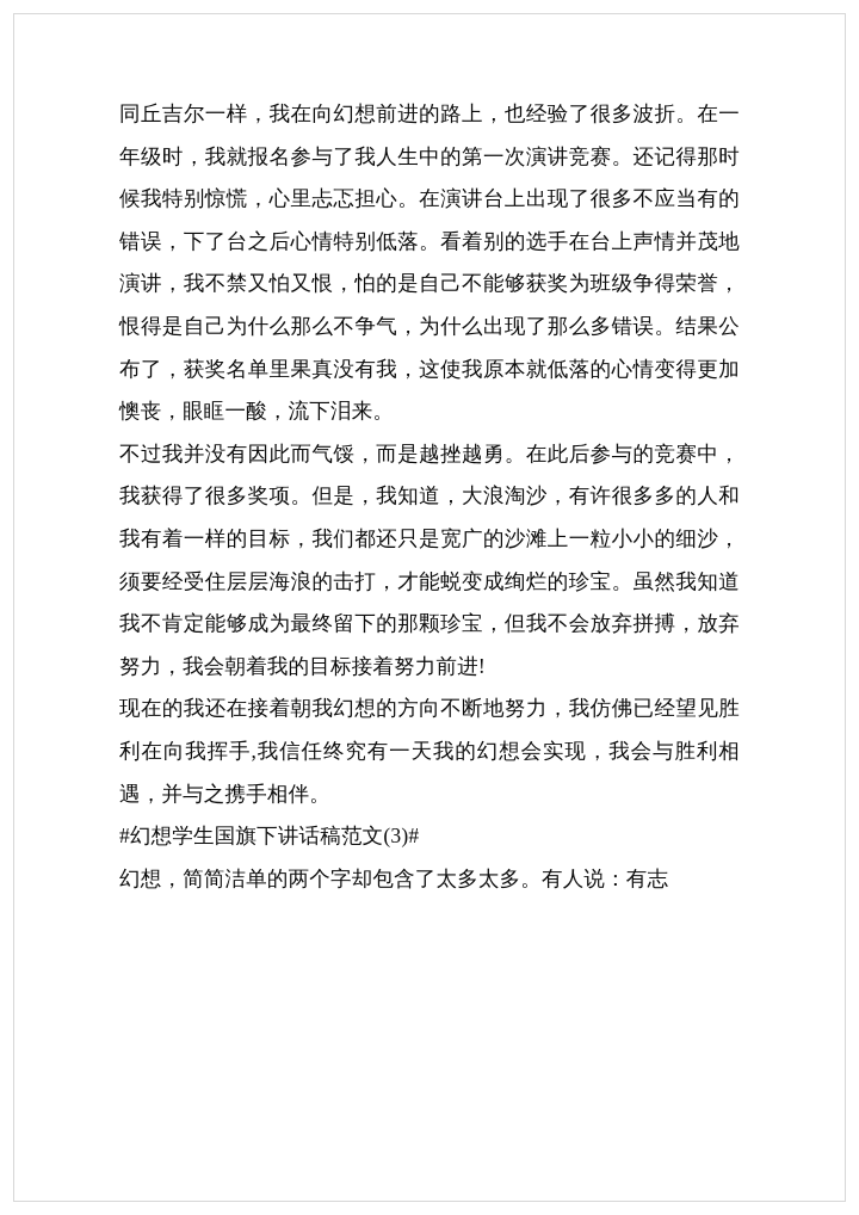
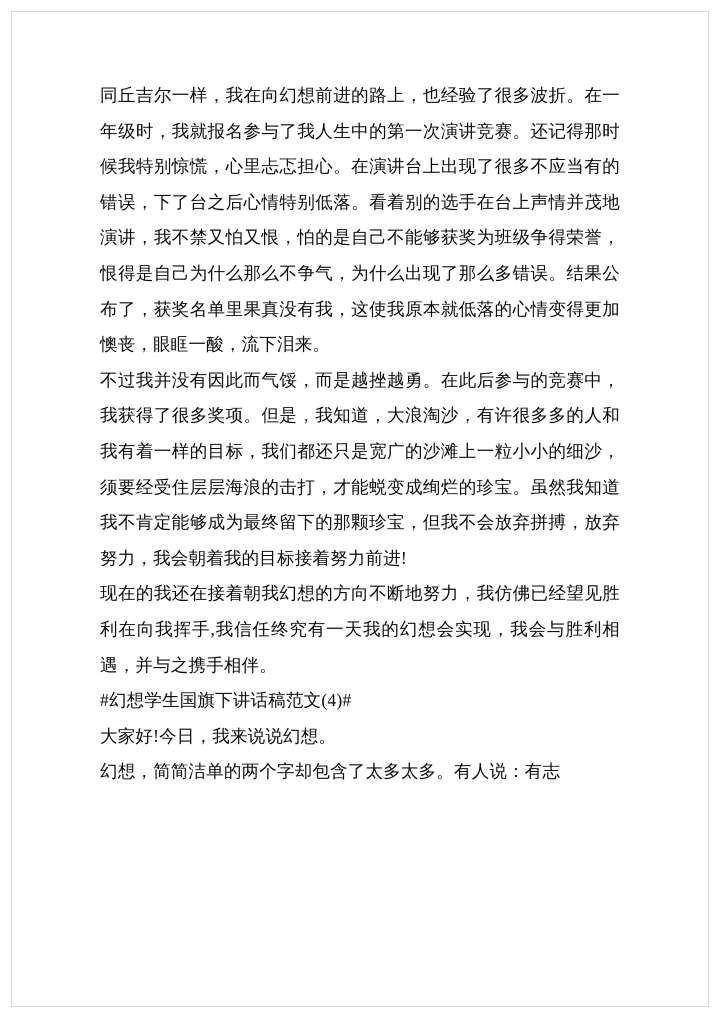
  同丘吉尔一样，我在向幻想前进的路上，也经验了很多波折。在一年级时，我就报名参与了我人生中的第一次演讲竞赛。还记得那时候我特别惊慌，心里忐忑担心。在演讲台上出现了很多不应当有的错误，下了台之后心情特别低落。看着别的选手在台上声情并茂地演讲，我不禁又怕又恨，怕的是自己不能够获奖为班级争得荣誉，恨得是自己为什么那么不争气，为什么出现了那么多错误。结果公布了，获奖名单里果真没有我，这使我原本就低落的心情变得更加懊丧，眼眶一酸，流下泪来。
  不过我并没有因此而气馁，而是越挫越勇。在此后参与的竞赛中，我获得了很多奖项。但是，我知道，大浪淘沙，有许很多多的人和我有着一样的目标，我们都还只是宽广的沙滩上一粒小小的细沙，须要经受住层层海浪的击打，才能蜕变成绚烂的珍宝。虽然我知道我不肯定能够成为最终留下的那颗珍宝，但我不会放弃拼搏，放弃努力，我会朝着我的目标接着努力前进!
  现在的我还在接着朝我幻想的方向不断地努力，我仿佛已经望见胜利在向我挥手,我信任终究有一天我的幻想会实现，我会与胜利相遇，并与之携手相伴。
- #幻想学生国旗下讲话稿范文(3)#
+ #幻想学生国旗下讲话稿范文(4)#
+ 大家好!今日，我来说说幻想。
  幻想，简简洁单的两个字却包含了太多太多。有人说：有志
